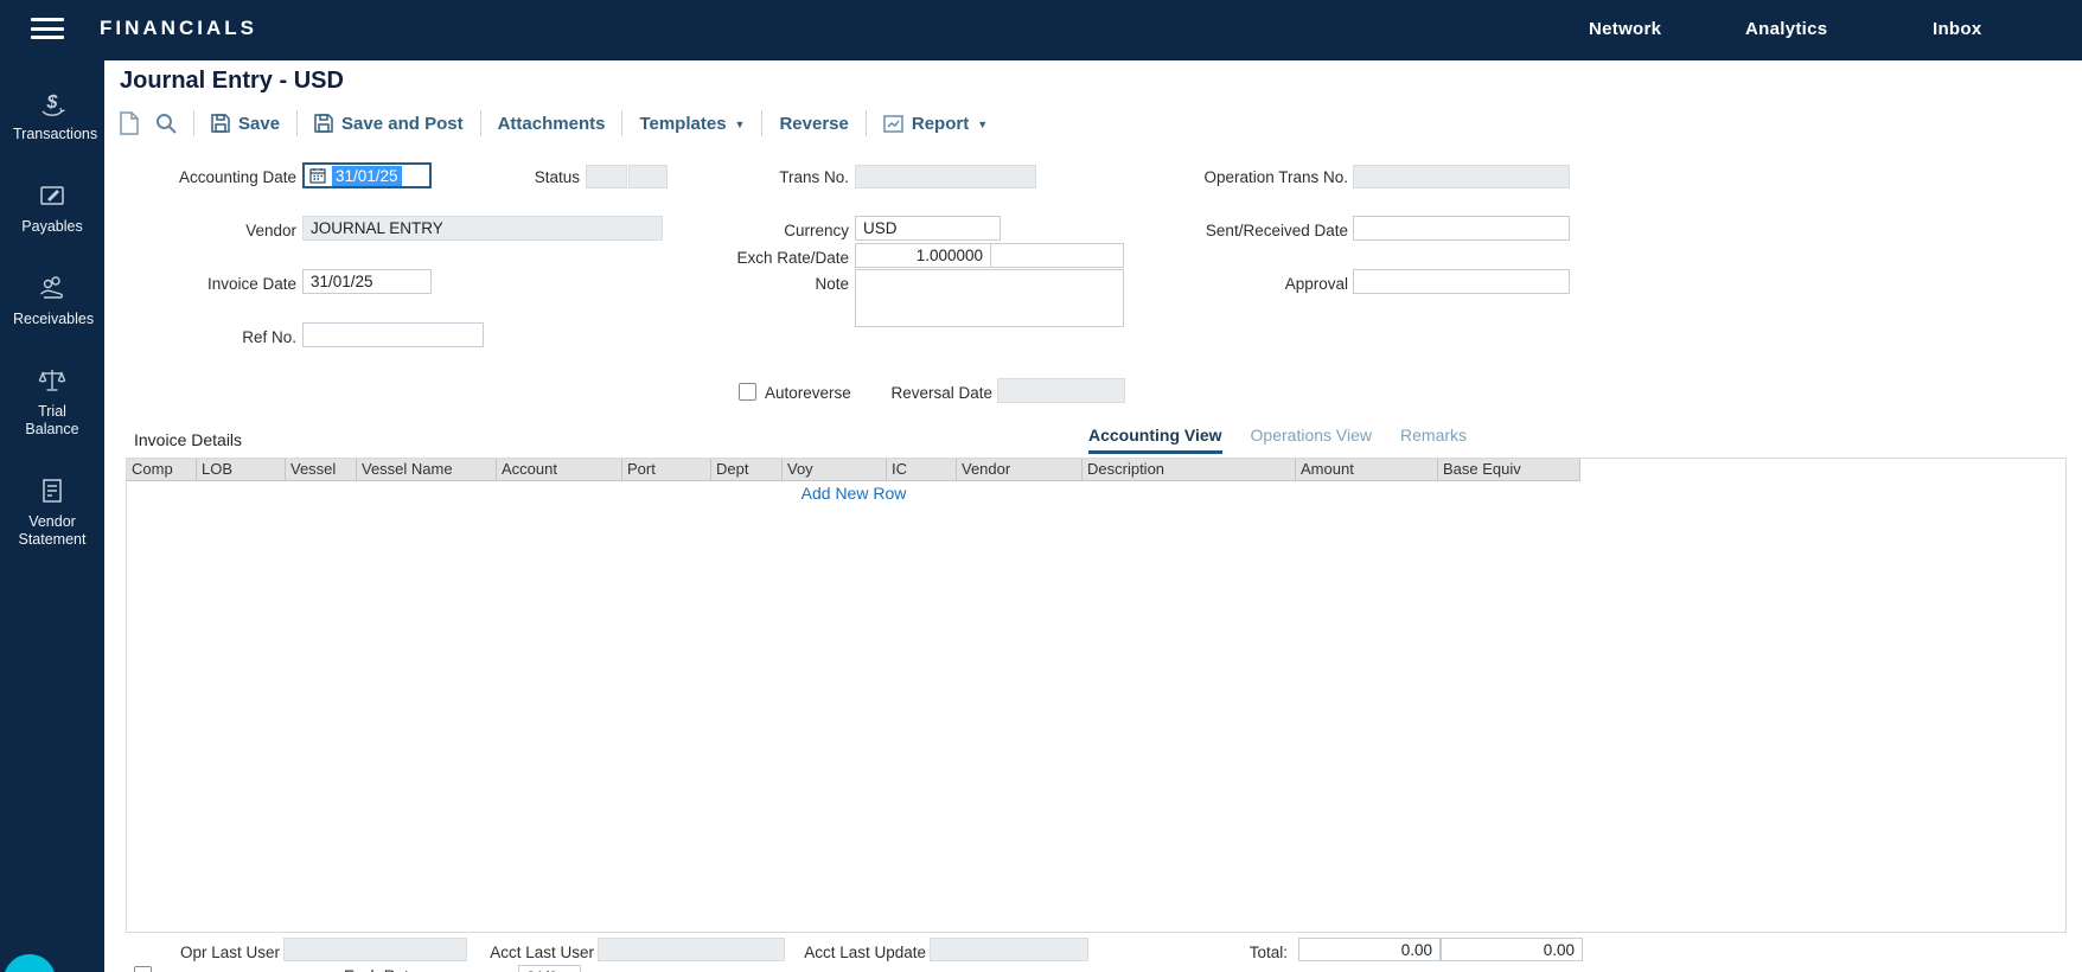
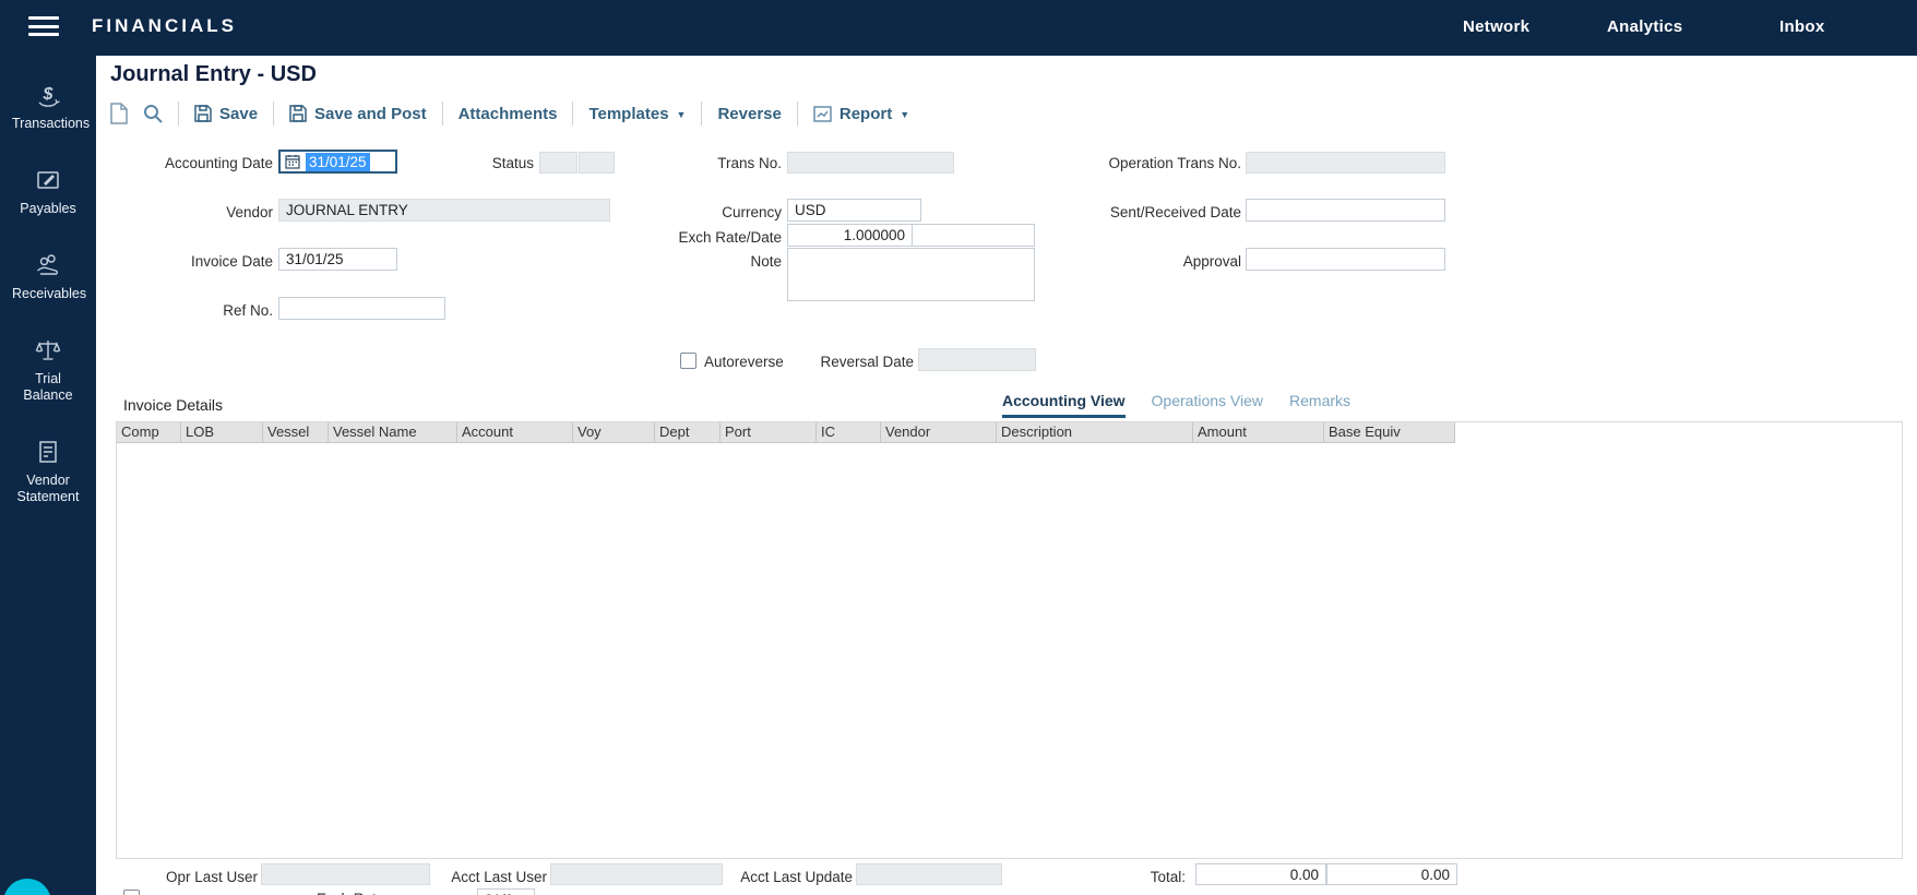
  FINANCIALS
  Network
  Analytics
  Inbox
  $
  Transactions
  Payables
  Receivables
  Trial Balance
  Vendor Statement
  Journal Entry - USD
  Save
  Save and Post
  Attachments
  Templates
  ▼
  Reverse
  Report
  ▼
  Accounting Date
  31/01/25
  Status
  Trans No.
  Operation Trans No.
  Vendor
  JOURNAL ENTRY
  Currency
  USD
  Sent/Received Date
  Exch Rate/Date
  1.000000
  Invoice Date
  31/01/25
  Note
  Approval
  Ref No.
  Autoreverse
  Reversal Date
  Invoice Details
  Accounting View
  Operations View
  Remarks
  Comp
  LOB
  Vessel
  Vessel Name
  Account
- Port
+ Voy
  Dept
- Voy
+ Port
  IC
  Vendor
  Description
  Amount
  Base Equiv
- Add New Row
  Opr Last User
  Acct Last User
  Acct Last Update
  Total:
  0.00
  0.00
